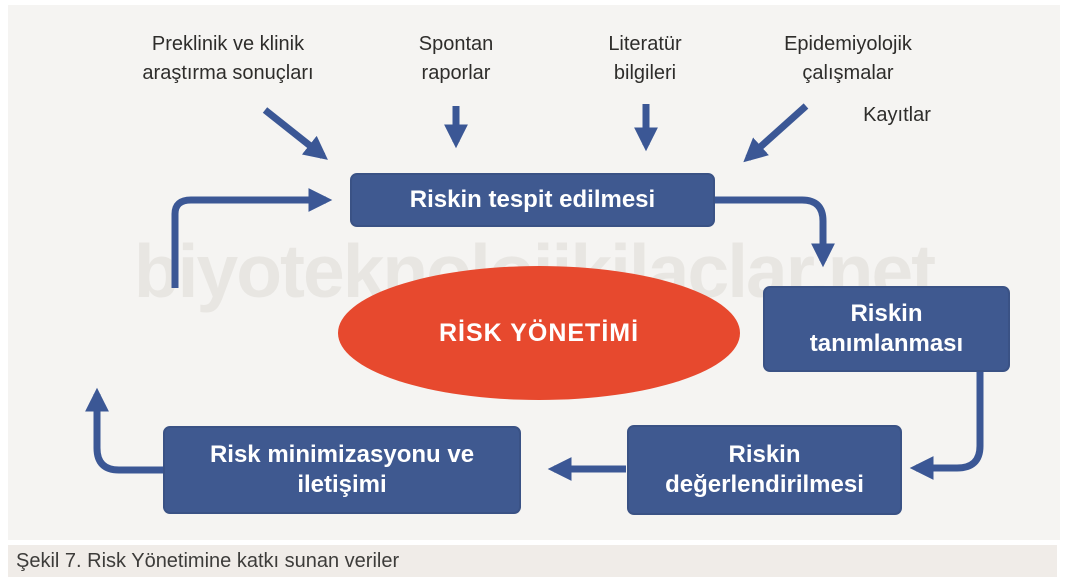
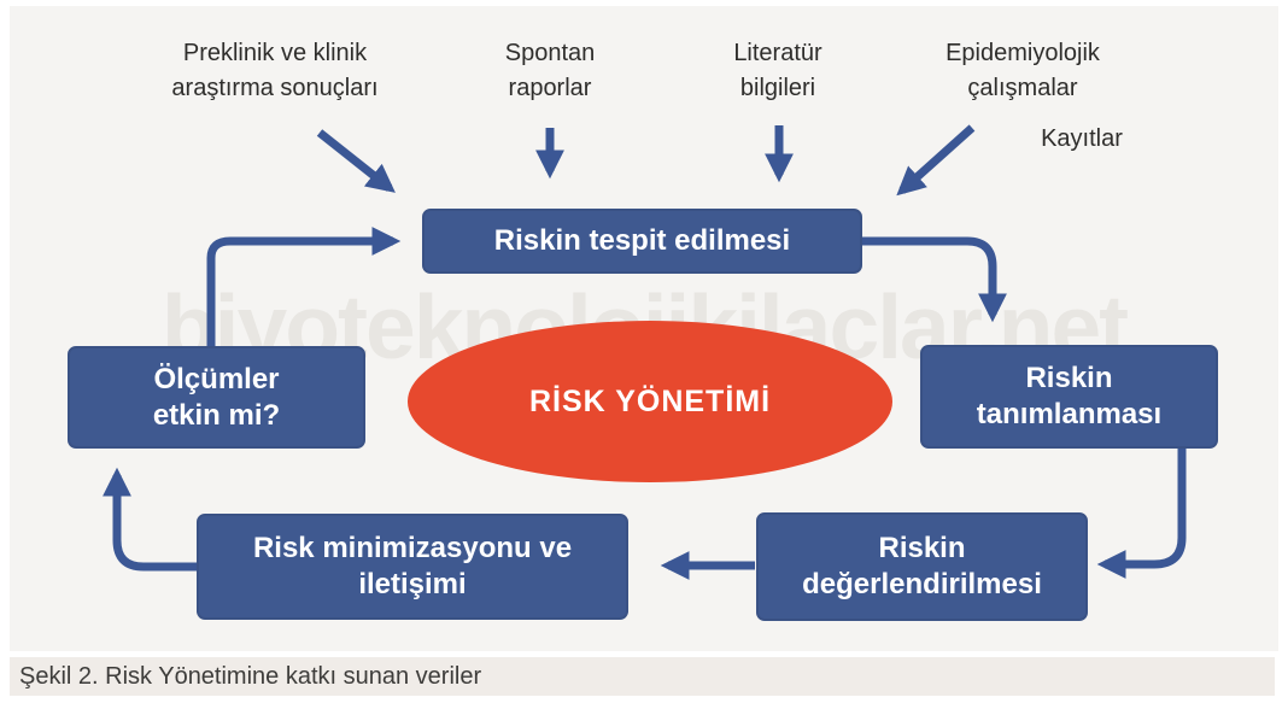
  biyoteknolaclar.net
  Preklinik ve klinik
  araştırma sonuçları
  Spontan
  raporlar
  Literatür
  bilgileri
  Epidemiyolojik
  çalışmalar
  Kayıtlar
  Riskin tespit edilmesi
  Riskin
  tanımlanması
  Riskin
  değerlendirilmesi
  Risk minimizasyonu ve
  iletişimi
+ Ölçümler
+ etkin mi?
  RİSK YÖNETİMİ
- Şekil 7. Risk Yönetimine katkı sunan veriler
+ Şekil 2. Risk Yönetimine katkı sunan veriler
